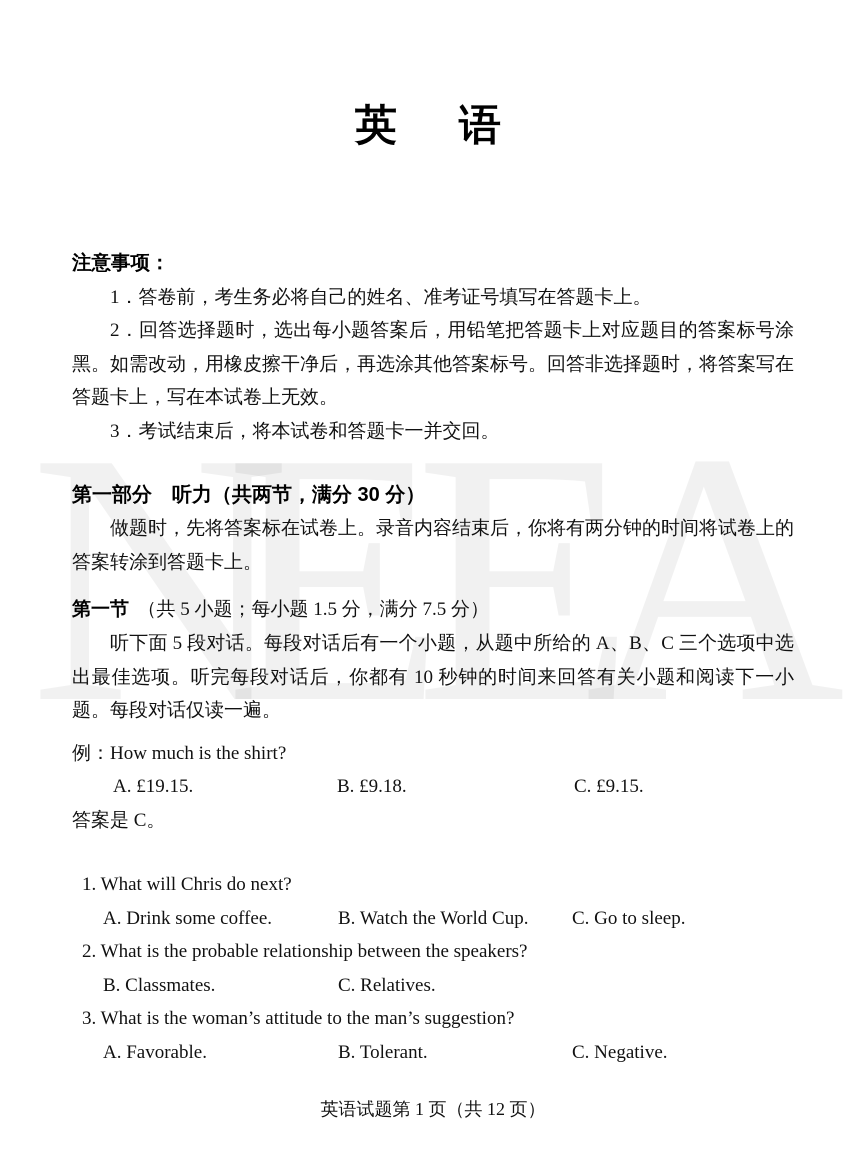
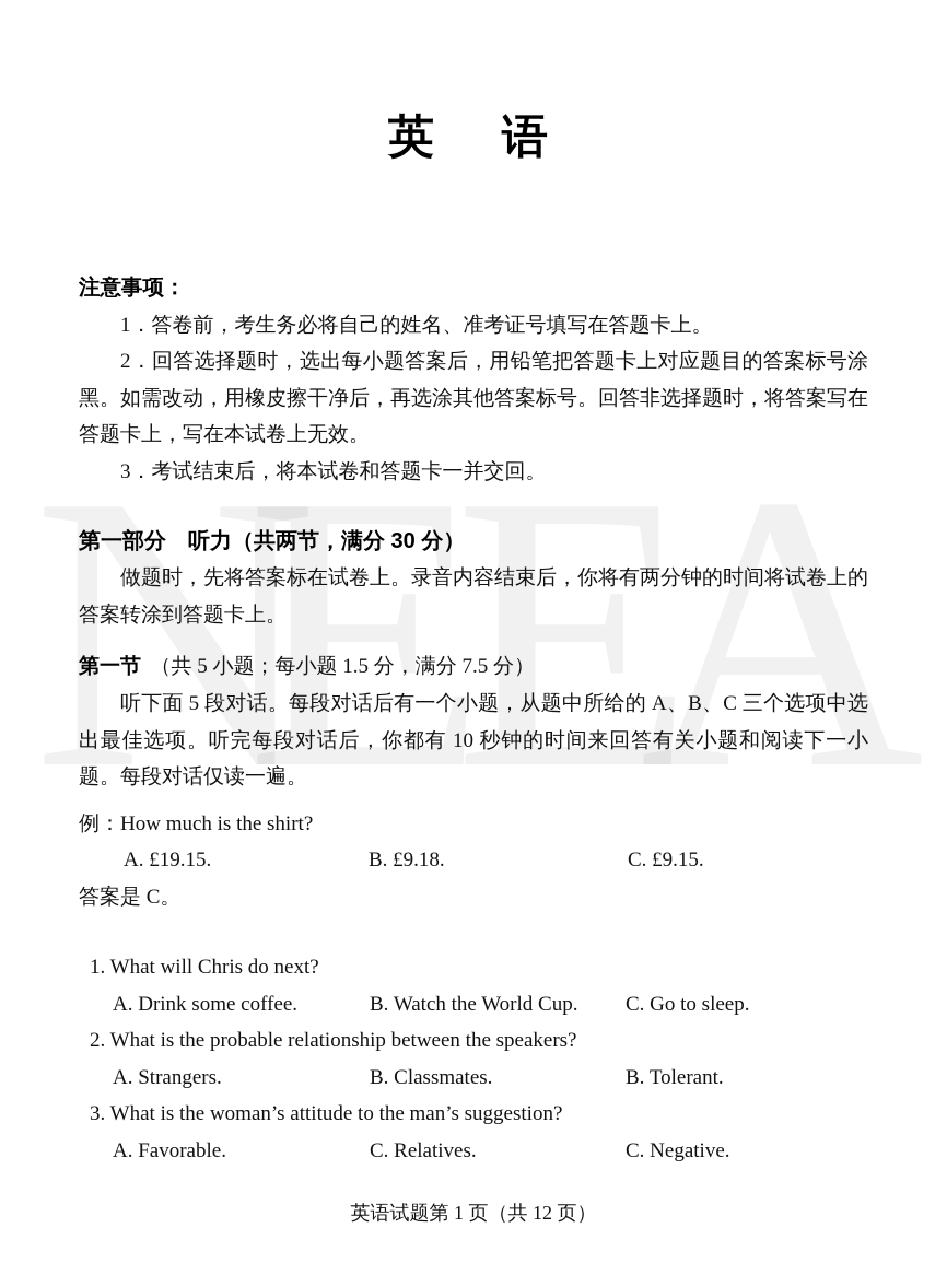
  N
  E
  E
  A
  英 语
  注意事项：
  1．答卷前，考生务必将自己的姓名、准考证号填写在答题卡上。
  2．回答选择题时，选出每小题答案后，用铅笔把答题卡上对应题目的答案标号涂黑。如需改动，用橡皮擦干净后，再选涂其他答案标号。回答非选择题时，将答案写在答题卡上，写在本试卷上无效。
  3．考试结束后，将本试卷和答题卡一并交回。
  第一部分 听力（共两节，满分 30 分）
  做题时，先将答案标在试卷上。录音内容结束后，你将有两分钟的时间将试卷上的答案转涂到答题卡上。
  第一节 （共 5 小题；每小题 1.5 分，满分 7.5 分）
  听下面 5 段对话。每段对话后有一个小题，从题中所给的 A、B、C 三个选项中选出最佳选项。听完每段对话后，你都有 10 秒钟的时间来回答有关小题和阅读下一小题。每段对话仅读一遍。
  例：How much is the shirt?
  A. £19.15.
  B. £9.18.
  C. £9.15.
  答案是 C。
  1. What will Chris do next?
  A. Drink some coffee.
  B. Watch the World Cup.
  C. Go to sleep.
  2. What is the probable relationship between the speakers?
+ A. Strangers.
  B. Classmates.
- C. Relatives.
+ B. Tolerant.
  3. What is the woman’s attitude to the man’s suggestion?
  A. Favorable.
- B. Tolerant.
+ C. Relatives.
  C. Negative.
  英语试题第 1 页（共 12 页）
